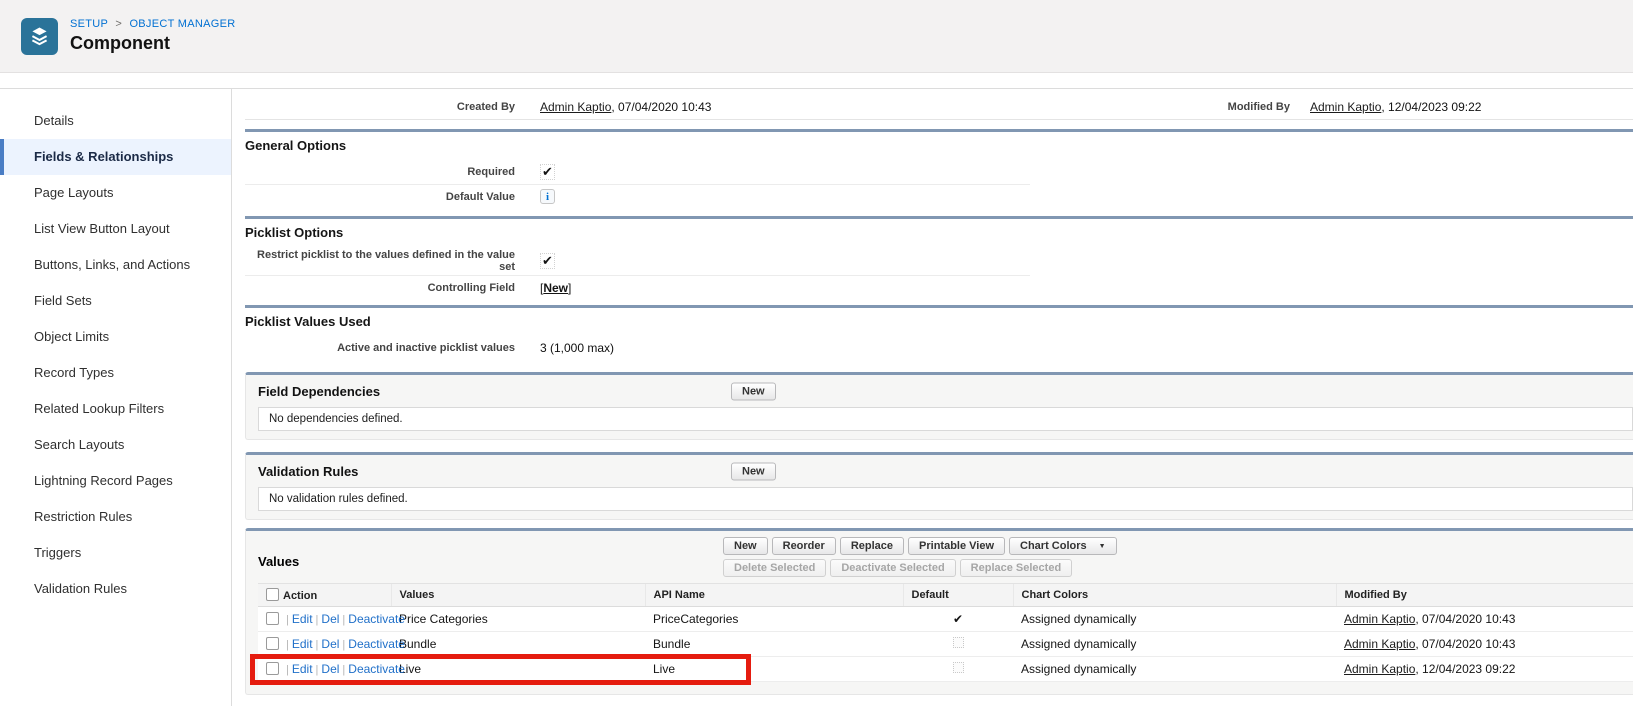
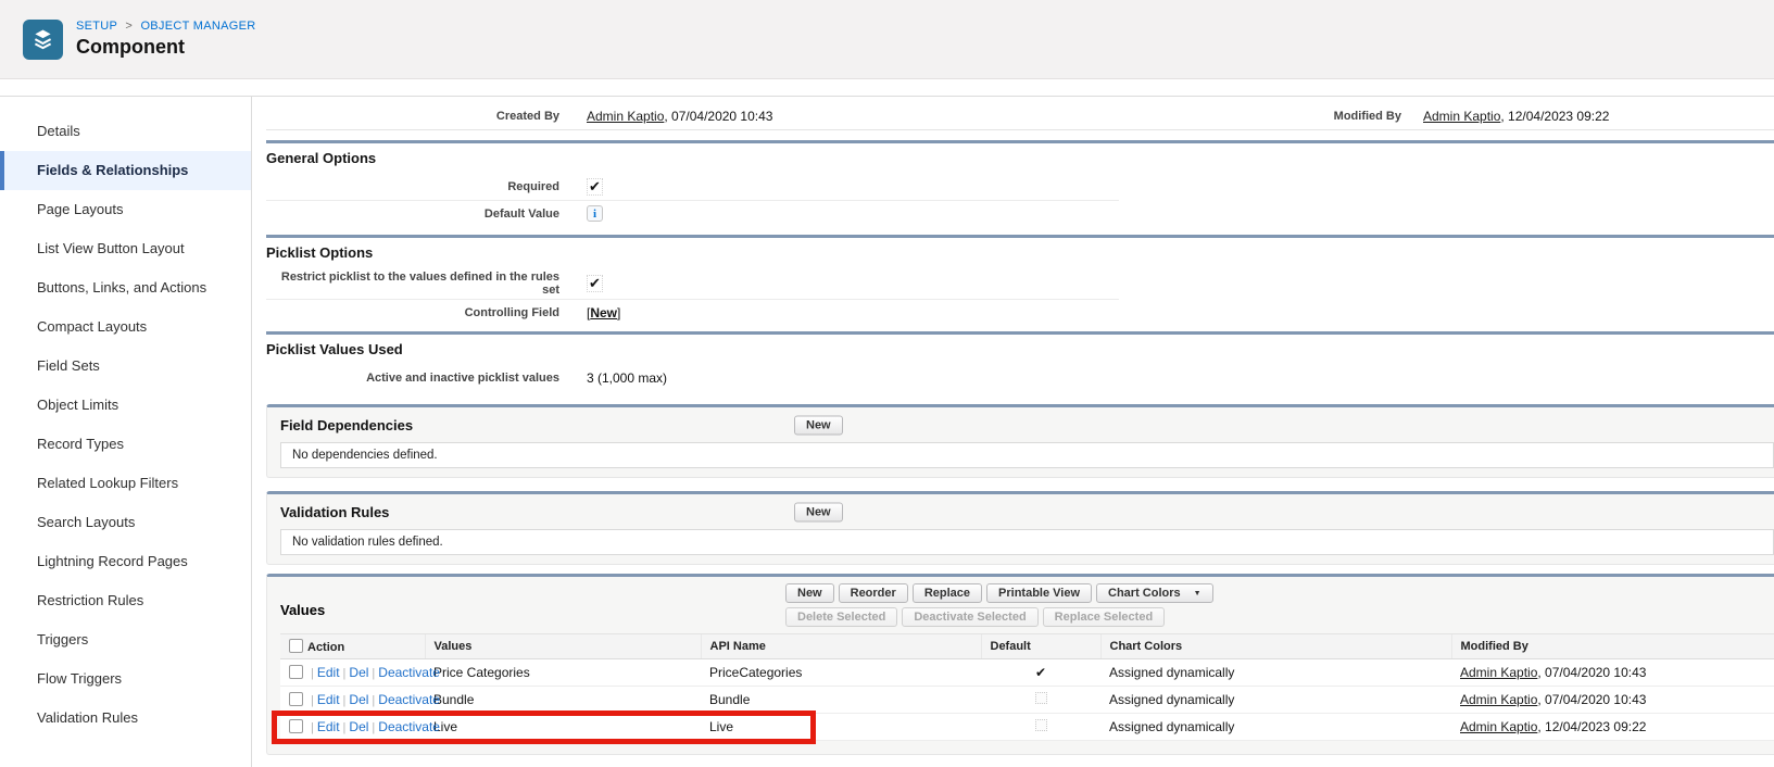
  SETUP > OBJECT MANAGER
  Component
  Details
  Fields & Relationships
  Page Layouts
  List View Button Layout
  Buttons, Links, and Actions
+ Compact Layouts
  Field Sets
  Object Limits
  Record Types
  Related Lookup Filters
  Search Layouts
  Lightning Record Pages
  Restriction Rules
  Triggers
+ Flow Triggers
  Validation Rules
  Created By
  Admin Kaptio, 07/04/2020 10:43
  Modified By
  Admin Kaptio, 12/04/2023 09:22
  General Options
  Required
  ✔
  Default Value
  i
  Picklist Options
- Restrict picklist to the values defined in the value set
+ Restrict picklist to the values defined in the rules set
  ✔
  Controlling Field
  [New]
  Picklist Values Used
  Active and inactive picklist values
  3 (1,000 max)
  Field Dependencies
  New
  No dependencies defined.
  Validation Rules
  New
  No validation rules defined.
  Values
  New Reorder Replace Printable View Chart Colors
  Delete Selected Deactivate Selected Replace Selected
  Action	Values	API Name	Default	Chart Colors	Modified By
  | Edit | Del | Deactivate	Price Categories	PriceCategories	✔	Assigned dynamically	Admin Kaptio, 07/04/2020 10:43
  | Edit | Del | Deactivate	Bundle	Bundle		Assigned dynamically	Admin Kaptio, 07/04/2020 10:43
  | Edit | Del | Deactivate	Live	Live		Assigned dynamically	Admin Kaptio, 12/04/2023 09:22
